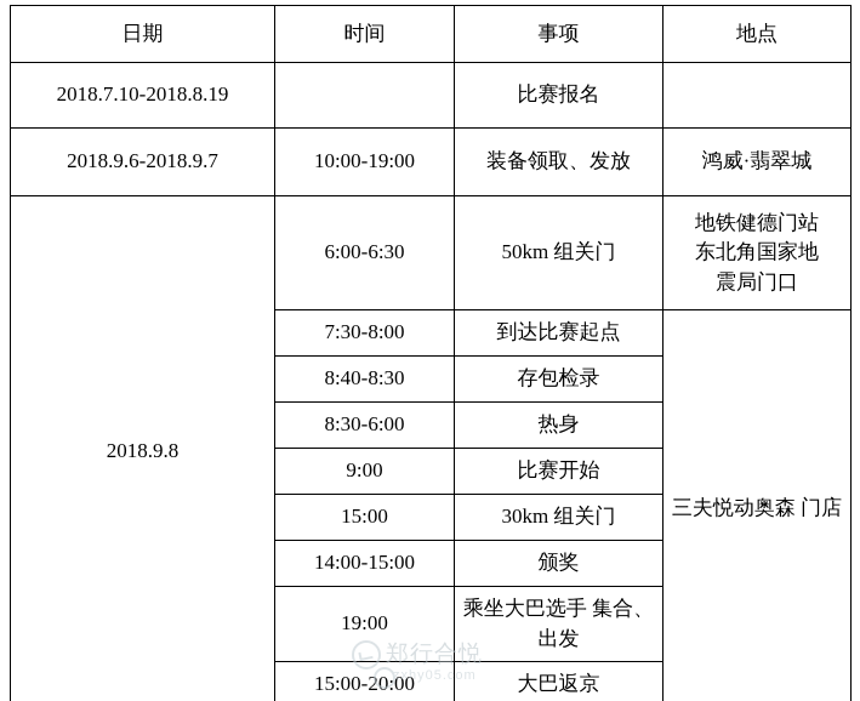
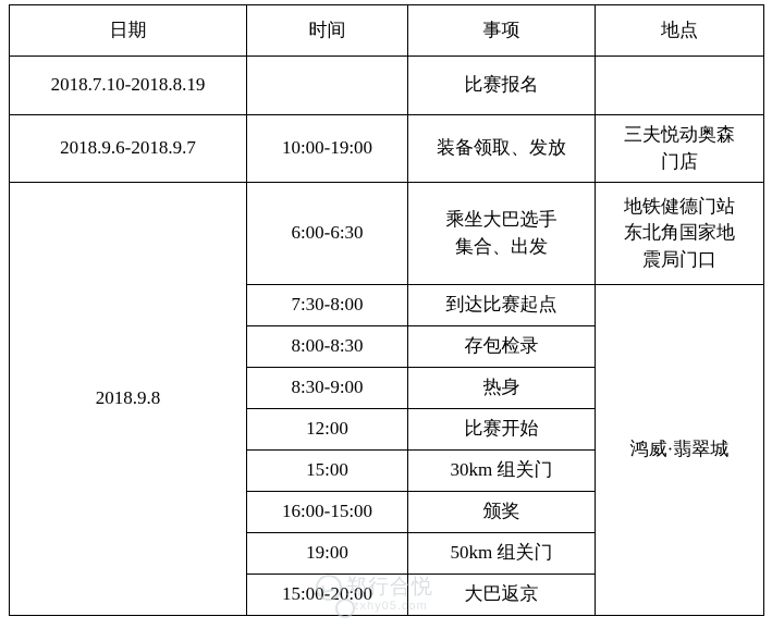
  日期	时间	事项	地点
  2018.7.10-2018.8.19		比赛报名
- 2018.9.6-2018.9.7	10:00-19:00	装备领取、发放	鸿威·翡翠城
+ 2018.9.6-2018.9.7	10:00-19:00	装备领取、发放	三夫悦动奥森 门店
- 2018.9.8	6:00-6:30	50km 组关门	地铁健德门站 东北角国家地 震局门口
+ 2018.9.8	6:00-6:30	乘坐大巴选手 集合、出发	地铁健德门站 东北角国家地 震局门口
- 7:30-8:00	到达比赛起点	三夫悦动奥森 门店
+ 7:30-8:00	到达比赛起点	鸿威·翡翠城
- 8:40-8:30	存包检录
+ 8:00-8:30	存包检录
- 8:30-6:00	热身
+ 8:30-9:00	热身
- 9:00	比赛开始
+ 12:00	比赛开始
  15:00	30km 组关门
- 14:00-15:00	颁奖
+ 16:00-15:00	颁奖
- 19:00	乘坐大巴选手 集合、出发
+ 19:00	50km 组关门
  15:00-20:00	大巴返京
  郑行合悦
  zxhy05.com
